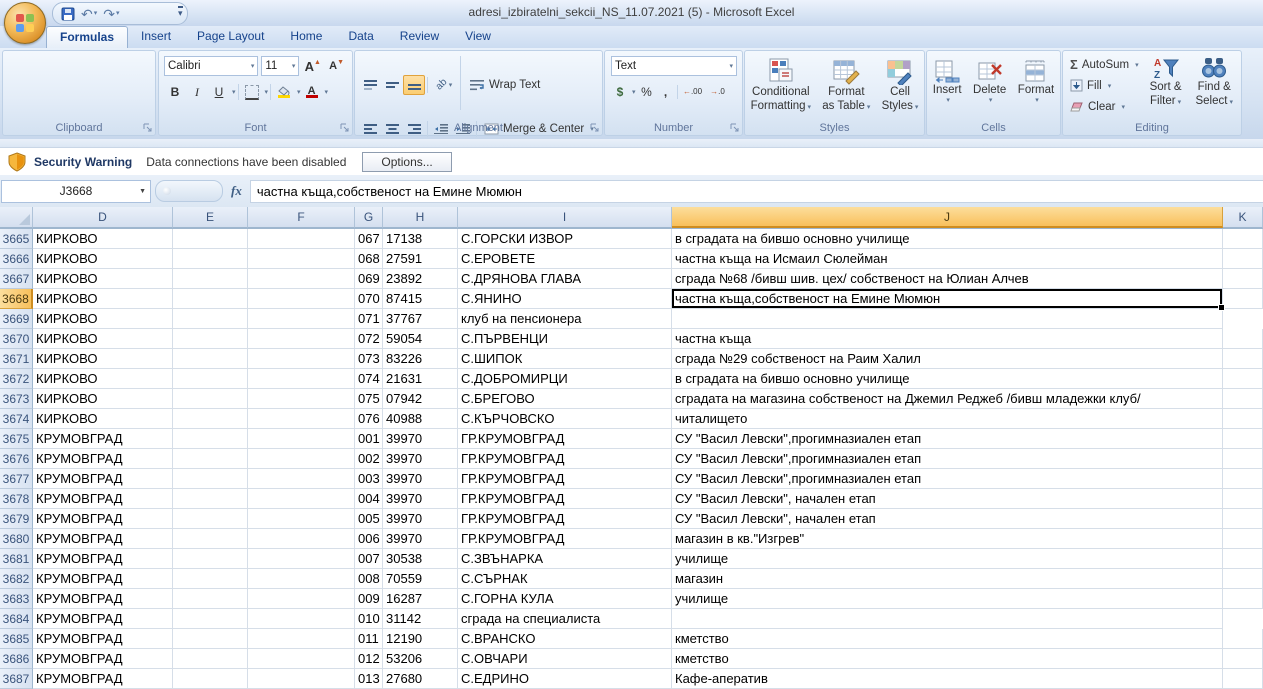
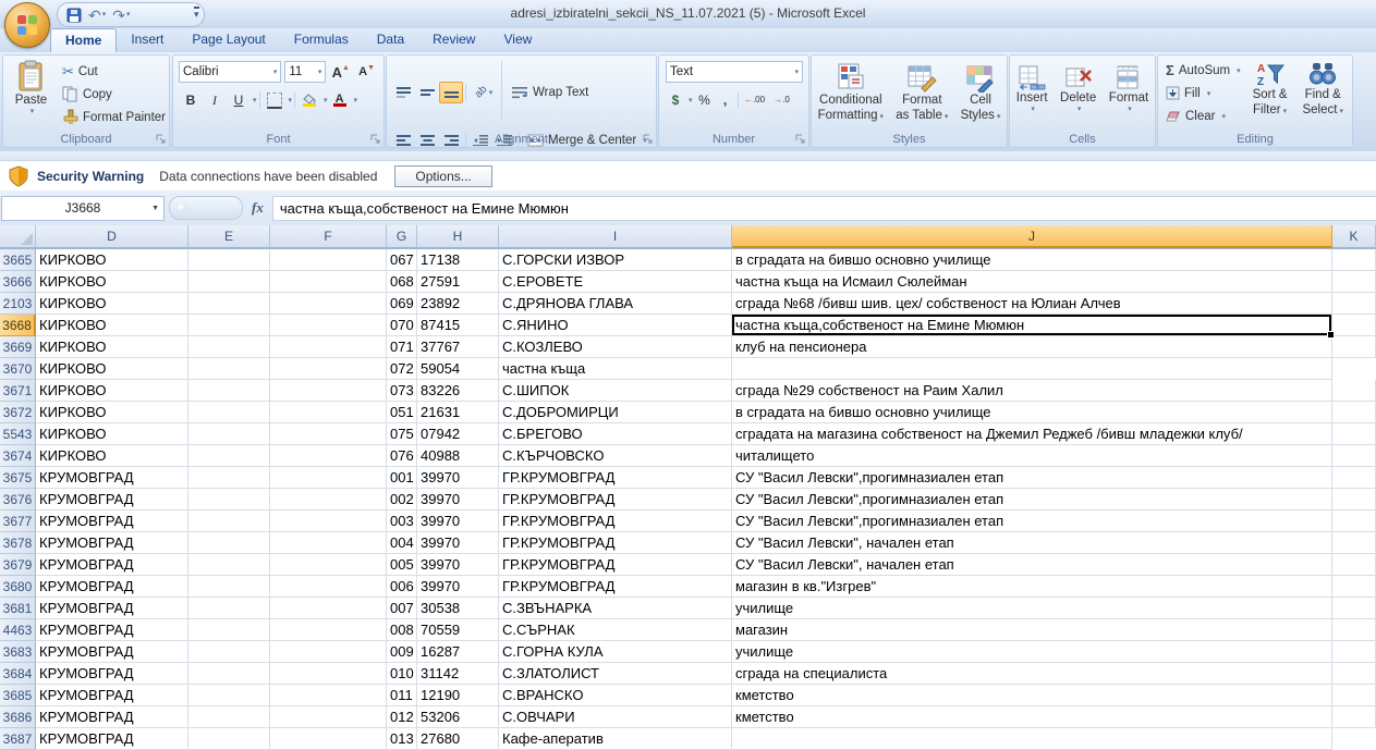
  adresi_izbiratelni_sekcii_NS_11.07.2021 (5) - Microsoft Excel
  ↶
  ↷
  ▾
- Formulas
+ Home
  Insert
  Page Layout
- Home
+ Formulas
  Data
  Review
  View
+ Paste
+ ✂
+ Cut
+ Copy
+ Format Painter
  Clipboard
  Calibri
  11
  A
  A
  B
  I
  U
  A
  Font
  Wrap Text
  Merge & Center
  Alignment
  Text
  $
  %
  ,
  ←.00
  →.0
  Number
  Conditional
  Formatting
  Format
  as Table
  Cell
  Styles
  Styles
  Insert
  Delete
  Format
  Cells
  Σ
  AutoSum
  Fill
  Clear
  A
  Z
  Sort &
  Filter
  Find &
  Select
  Editing
  Security Warning
  Data connections have been disabled
  Options...
  J3668
  fx
  частна къща,собственост на Емине Мюмюн
  D
  E
  F
  G
  H
  I
  J
  K
  3665
  КИРКОВО
  067
  17138
  С.ГОРСКИ ИЗВОР
  в сградата на бившо основно училище
  3666
  КИРКОВО
  068
  27591
  С.ЕРОВЕТЕ
  частна къща на Исмаил Сюлейман
- 3667
+ 2103
  КИРКОВО
  069
  23892
  С.ДРЯНОВА ГЛАВА
  сграда №68 /бивш шив. цех/ собственост на Юлиан Алчев
  3668
  КИРКОВО
  070
  87415
  С.ЯНИНО
  частна къща,собственост на Емине Мюмюн
  3669
  КИРКОВО
  071
  37767
+ С.КОЗЛЕВО
  клуб на пенсионера
  3670
  КИРКОВО
  072
  59054
- С.ПЪРВЕНЦИ
  частна къща
  3671
  КИРКОВО
  073
  83226
  С.ШИПОК
  сграда №29 собственост на Раим Халил
  3672
  КИРКОВО
- 074
+ 051
  21631
  С.ДОБРОМИРЦИ
  в сградата на бившо основно училище
- 3673
+ 5543
  КИРКОВО
  075
  07942
  С.БРЕГОВО
  сградата на магазина собственост на Джемил Реджеб /бивш младежки клуб/
  3674
  КИРКОВО
  076
  40988
  С.КЪРЧОВСКО
  читалището
  3675
  КРУМОВГРАД
  001
  39970
  ГР.КРУМОВГРАД
  СУ "Васил Левски",прогимназиален етап
  3676
  КРУМОВГРАД
  002
  39970
  ГР.КРУМОВГРАД
  СУ "Васил Левски",прогимназиален етап
  3677
  КРУМОВГРАД
  003
  39970
  ГР.КРУМОВГРАД
  СУ "Васил Левски",прогимназиален етап
  3678
  КРУМОВГРАД
  004
  39970
  ГР.КРУМОВГРАД
  СУ "Васил Левски", начален етап
  3679
  КРУМОВГРАД
  005
  39970
  ГР.КРУМОВГРАД
  СУ "Васил Левски", начален етап
  3680
  КРУМОВГРАД
  006
  39970
  ГР.КРУМОВГРАД
  магазин в кв."Изгрев"
  3681
  КРУМОВГРАД
  007
  30538
  С.ЗВЪНАРКА
  училище
- 3682
+ 4463
  КРУМОВГРАД
  008
  70559
  С.СЪРНАК
  магазин
  3683
  КРУМОВГРАД
  009
  16287
  С.ГОРНА КУЛА
  училище
  3684
  КРУМОВГРАД
  010
  31142
+ С.ЗЛАТОЛИСТ
  сграда на специалиста
  3685
  КРУМОВГРАД
  011
  12190
  С.ВРАНСКО
  кметство
  3686
  КРУМОВГРАД
  012
  53206
  С.ОВЧАРИ
  кметство
  3687
  КРУМОВГРАД
  013
  27680
- С.ЕДРИНО
  Кафе-аператив
